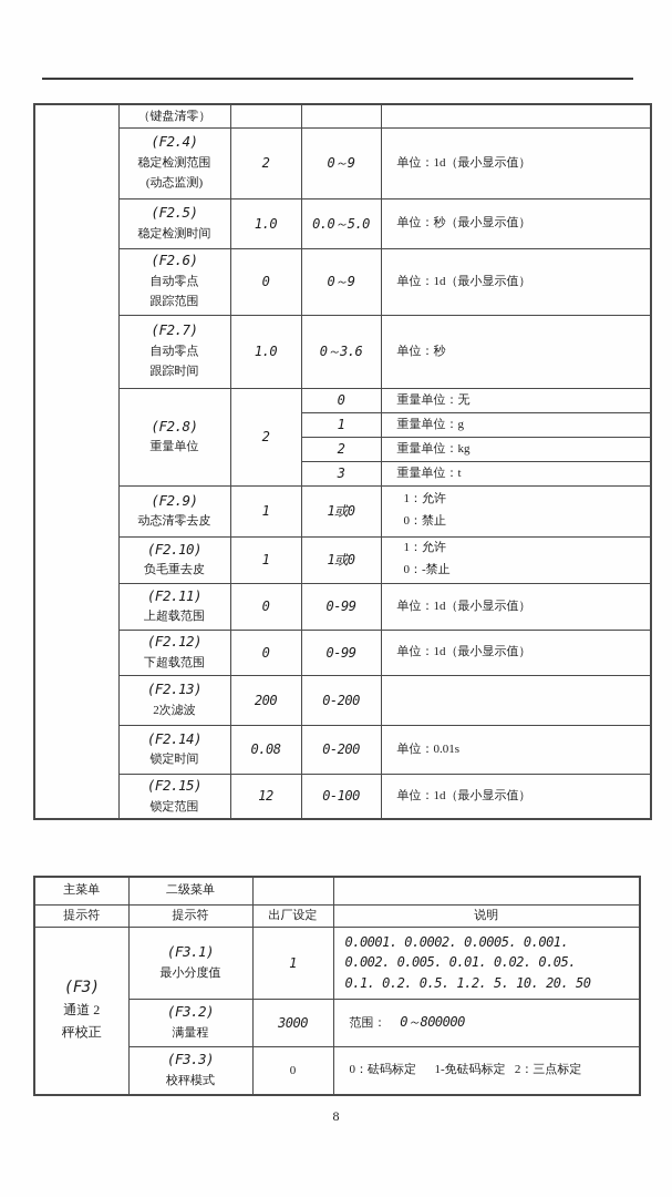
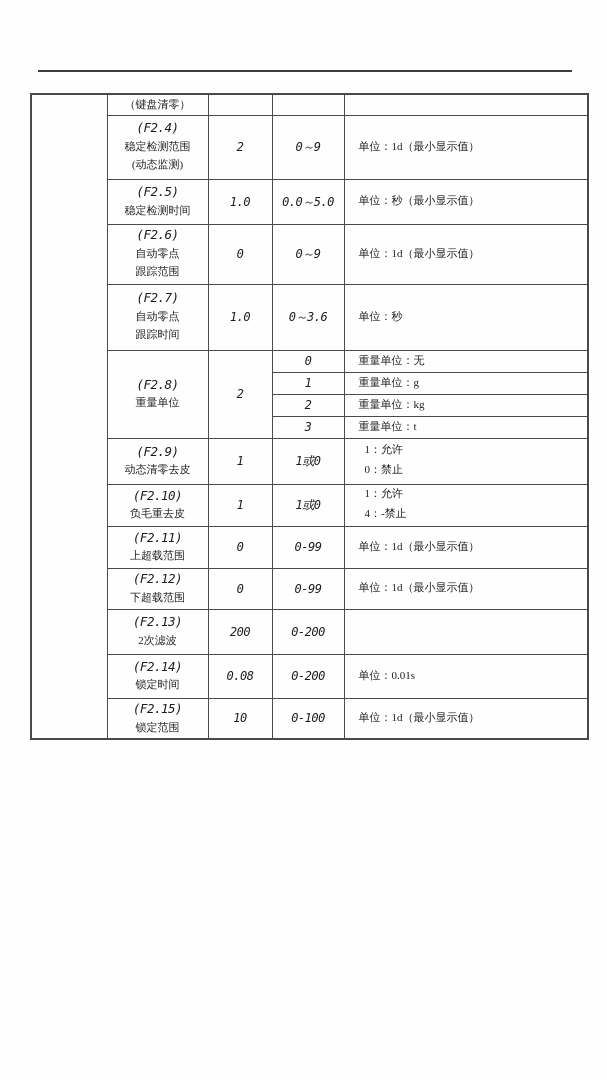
  	（键盘清零）
  (F2.4) 稳定检测范围 (动态监测)	2	0～9	单位：1d（最小显示值）
  (F2.5) 稳定检测时间	1.0	0.0～5.0	单位：秒（最小显示值）
  (F2.6) 自动零点 跟踪范围	0	0～9	单位：1d（最小显示值）
  (F2.7) 自动零点 跟踪时间	1.0	0～3.6	单位：秒
  (F2.8) 重量单位	2	0	重量单位：无
  1	重量单位：g
  2	重量单位：kg
  3	重量单位：t
  (F2.9) 动态清零去皮	1	1或0	1：允许 0：禁止
- (F2.10) 负毛重去皮	1	1或0	1：允许 0：-禁止
+ (F2.10) 负毛重去皮	1	1或0	1：允许 4：-禁止
  (F2.11) 上超载范围	0	0-99	单位：1d（最小显示值）
  (F2.12) 下超载范围	0	0-99	单位：1d（最小显示值）
  (F2.13) 2次滤波	200	0-200
  (F2.14) 锁定时间	0.08	0-200	单位：0.01s
- (F2.15) 锁定范围	12	0-100	单位：1d（最小显示值）
+ (F2.15) 锁定范围	10	0-100	单位：1d（最小显示值）
- 主菜单	二级菜单
- 提示符	提示符	出厂设定	说明
- (F3) 通道 2 秤校正	(F3.1) 最小分度值	1	0.0001. 0.0002. 0.0005. 0.001. 0.002. 0.005. 0.01. 0.02. 0.05. 0.1. 0.2. 0.5. 1.2. 5. 10. 20. 50
- (F3.2) 满量程	3000	范围： 0～800000
- (F3.3) 校秤模式	0	0：砝码标定 1-免砝码标定 2：三点标定
- 8
